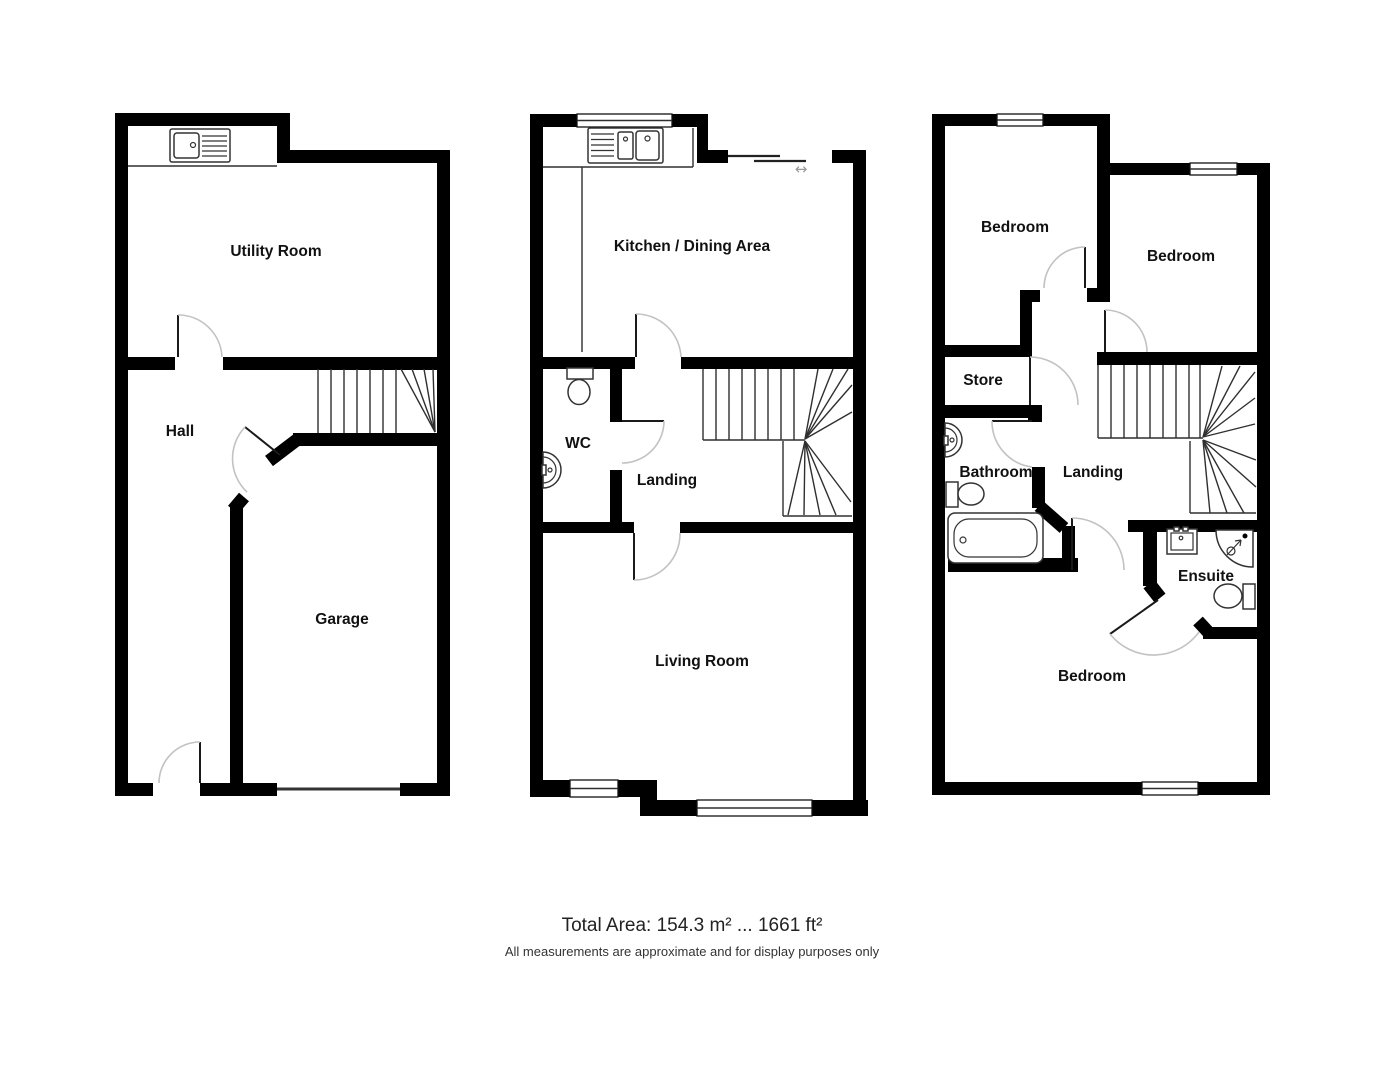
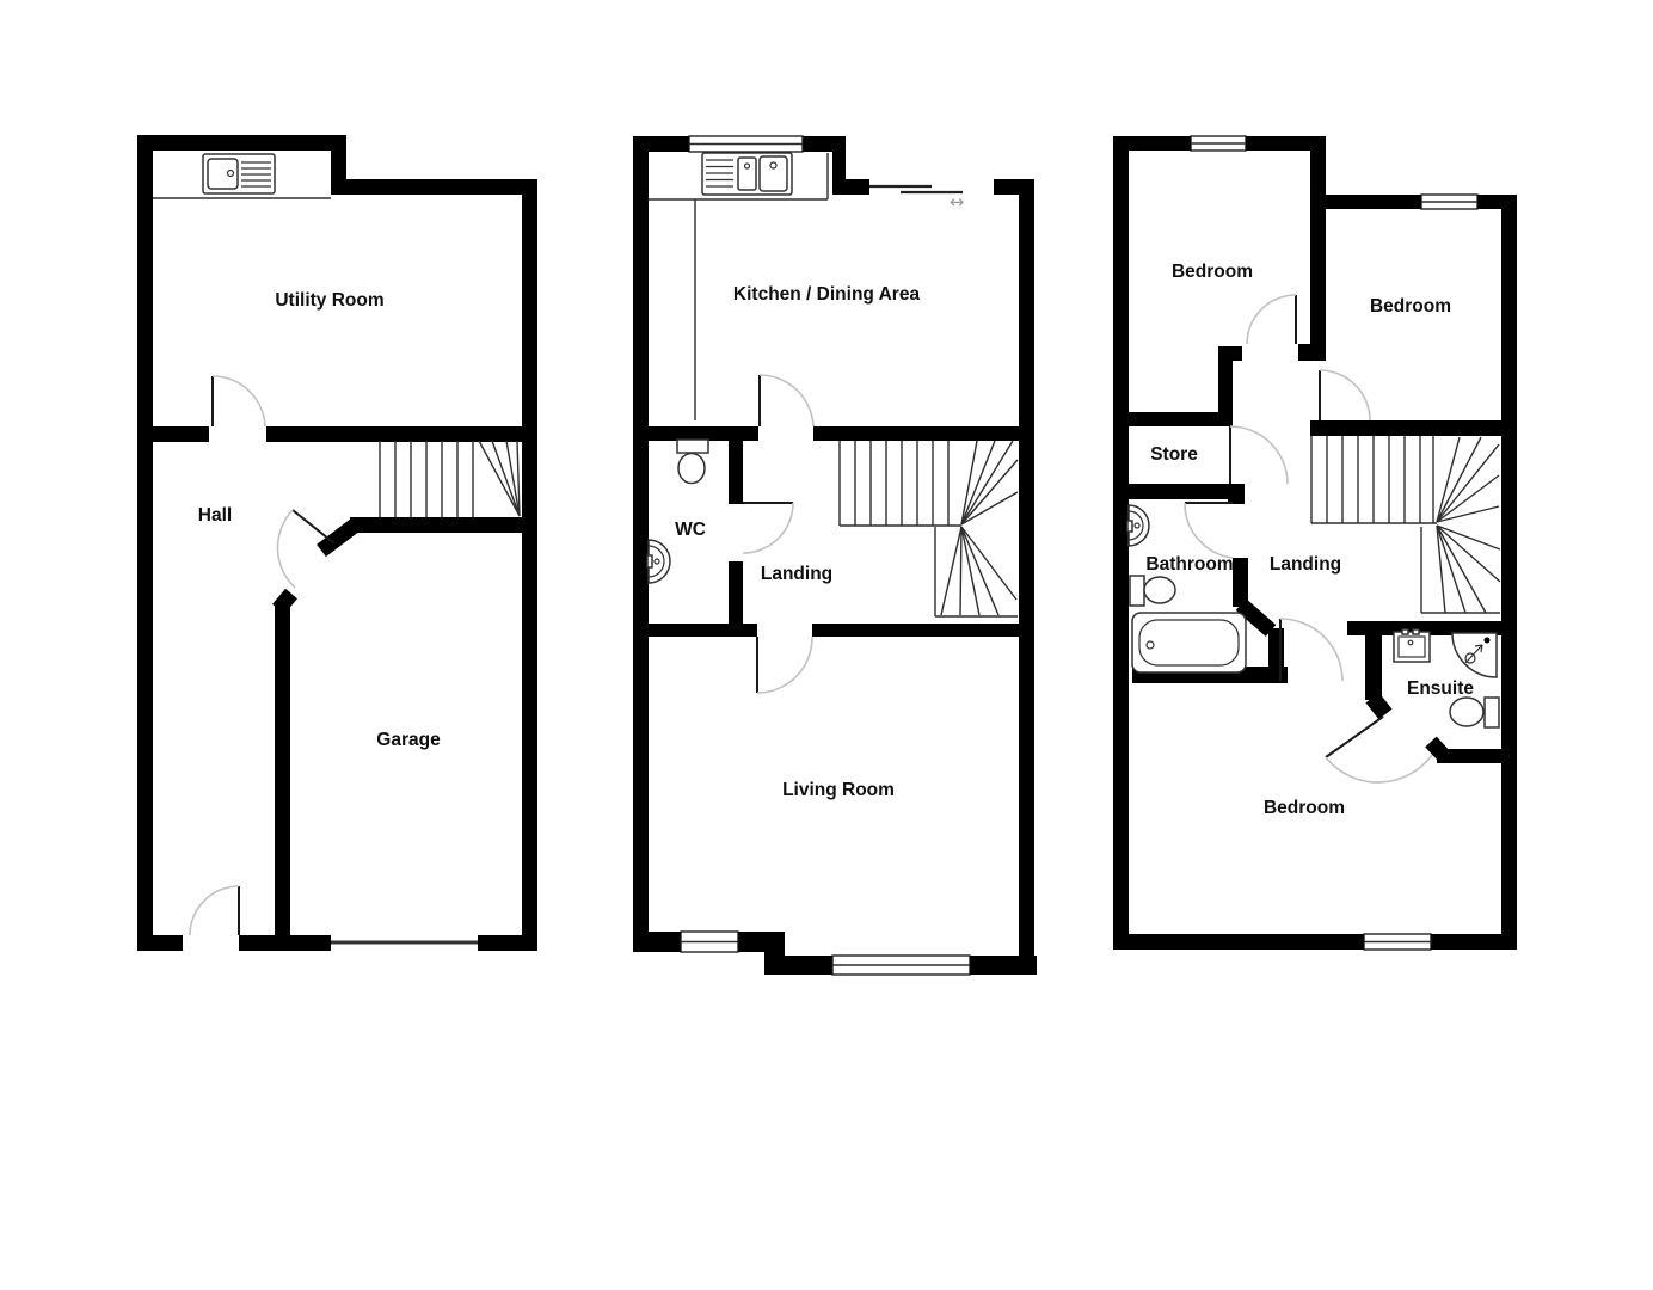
  Utility Room
  Hall
  Garage
  ↔
  Kitchen / Dining Area
  WC
  Landing
  Living Room
  Bedroom
  Bedroom
  Store
  Bathroom
  Landing
  Ensuite
  Bedroom
- Total Area: 154.3 m² ... 1661 ft²
- All measurements are approximate and for display purposes only
